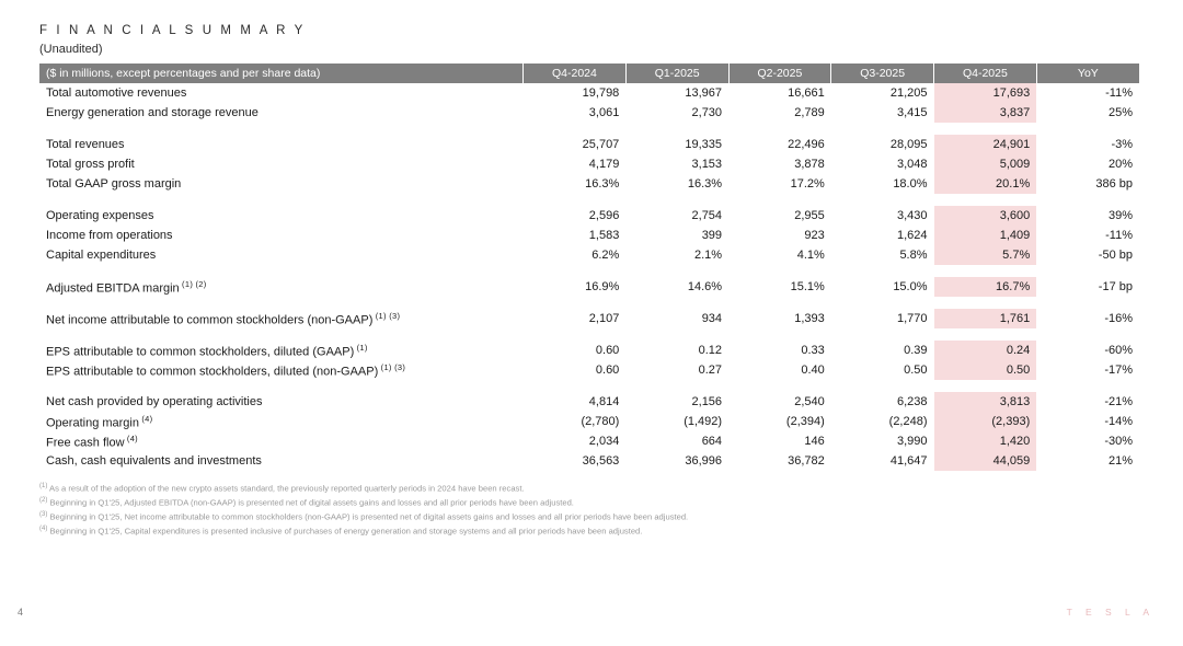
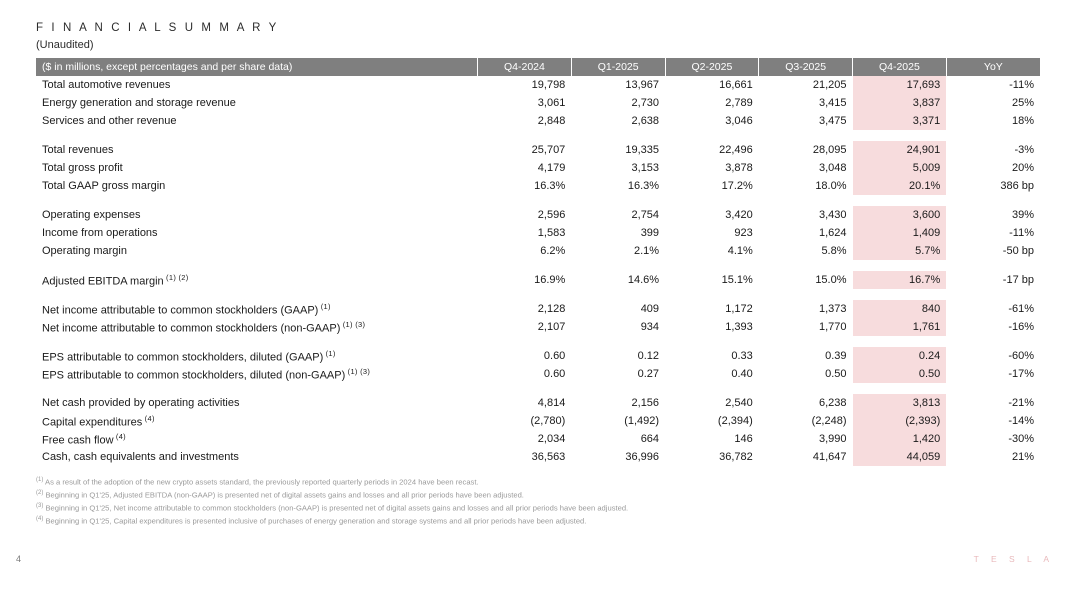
  F I N A N C I A L S U M M A R Y
  (Unaudited)
  ($ in millions, except percentages and per share data)	Q4-2024	Q1-2025	Q2-2025	Q3-2025	Q4-2025	YoY
  Total automotive revenues	19,798	13,967	16,661	21,205	17,693	-11%
  Energy generation and storage revenue	3,061	2,730	2,789	3,415	3,837	25%
+ Services and other revenue	2,848	2,638	3,046	3,475	3,371	18%
  Total revenues	25,707	19,335	22,496	28,095	24,901	-3%
  Total gross profit	4,179	3,153	3,878	3,048	5,009	20%
  Total GAAP gross margin	16.3%	16.3%	17.2%	18.0%	20.1%	386 bp
- Operating expenses	2,596	2,754	2,955	3,430	3,600	39%
+ Operating expenses	2,596	2,754	3,420	3,430	3,600	39%
  Income from operations	1,583	399	923	1,624	1,409	-11%
- Capital expenditures	6.2%	2.1%	4.1%	5.8%	5.7%	-50 bp
+ Operating margin	6.2%	2.1%	4.1%	5.8%	5.7%	-50 bp
  Adjusted EBITDA margin (1) (2)	16.9%	14.6%	15.1%	15.0%	16.7%	-17 bp
+ Net income attributable to common stockholders (GAAP) (1)	2,128	409	1,172	1,373	840	-61%
  Net income attributable to common stockholders (non-GAAP) (1) (3)	2,107	934	1,393	1,770	1,761	-16%
  EPS attributable to common stockholders, diluted (GAAP) (1)	0.60	0.12	0.33	0.39	0.24	-60%
  EPS attributable to common stockholders, diluted (non-GAAP) (1) (3)	0.60	0.27	0.40	0.50	0.50	-17%
  Net cash provided by operating activities	4,814	2,156	2,540	6,238	3,813	-21%
- Operating margin (4)	(2,780)	(1,492)	(2,394)	(2,248)	(2,393)	-14%
+ Capital expenditures (4)	(2,780)	(1,492)	(2,394)	(2,248)	(2,393)	-14%
  Free cash flow (4)	2,034	664	146	3,990	1,420	-30%
  Cash, cash equivalents and investments	36,563	36,996	36,782	41,647	44,059	21%
  As a result of the adoption of the new crypto assets standard, the previously reported quarterly periods in 2024 have been recast.
  Beginning in Q1'25, Adjusted EBITDA (non-GAAP) is presented net of digital assets gains and losses and all prior periods have been adjusted.
  Beginning in Q1'25, Net income attributable to common stockholders (non-GAAP) is presented net of digital assets gains and losses and all prior periods have been adjusted.
  Beginning in Q1'25, Capital expenditures is presented inclusive of purchases of energy generation and storage systems and all prior periods have been adjusted.
  4
  T E S L A
